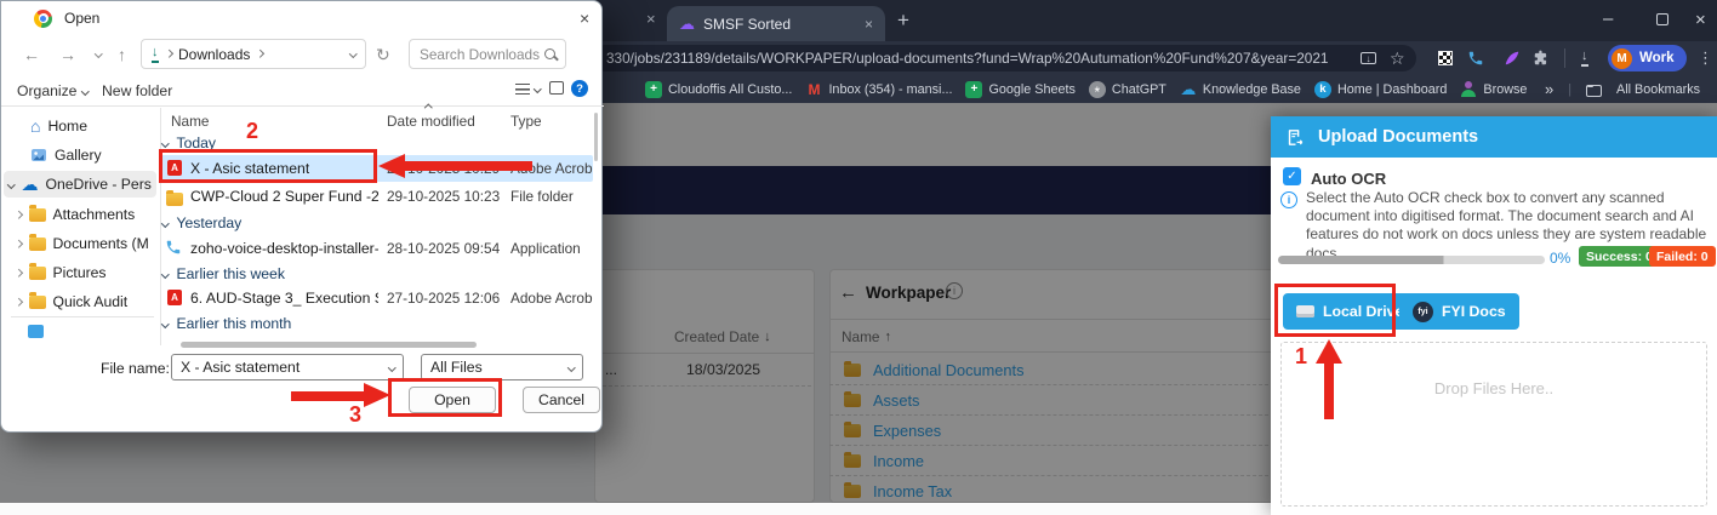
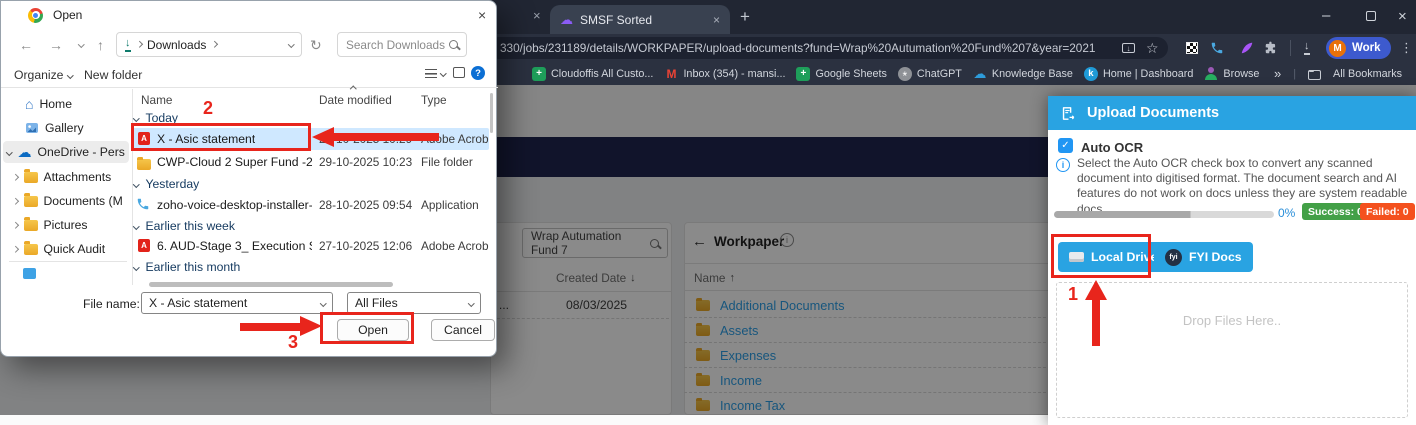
  ×
  ☁
  SMSF Sorted
  ×
  +
  –
  ×
  330/jobs/231189/details/WORKPAPER/upload-documents?fund=Wrap%20Autumation%20Fund%207&year=2021
  ↓
  ☆
  ↓
  M
  Work
  ⋮
  Cloudoffis All Custo...
  Inbox (354) - mansi...
  Google Sheets
  ChatGPT
  ☁
  Knowledge Base
  Home | Dashboard
  »
  |
  All Bookmarks
+ Wrap Autumation Fund 7
  Created Date
  ↓
- 18/03/2025
+ 08/03/2025
  ←
  Workpaper
  i
  Name
  ↑
  Additional Documents
  Assets
  Expenses
  Income
  Income Tax
  Upload Documents
  ✓
  Auto OCR
  i
  Select the Auto OCR check box to convert any scanned document into digitised format. The document search and AI features do not work on docs unless they are system readable docs.
  0%
  Success:
  Failed: 0
  Local Driv
  FYI Docs
  Drop Files Here..
  Open
  ×
  ←
  →
  ↑
  ↓
  Downloads
  ↻
  Search Downloads
  Organize
  New folder
  ?
  ⌂
  Home
  Gallery
  ☁
  OneDrive - Pers
  Attachments
  Documents (M
  Pictures
  Quick Audit
  Name
  Date modified
  Type
  Today
  X - Asic statement
  be Acrob
  CWP-Cloud 2 Super Fund -2
  29-10-2025 10:23
  File folder
  Yesterday
  zoho-voice-desktop-installer-
  28-10-2025 09:54
  Application
  Earlier this week
  27-10-2025 12:06
  Adobe Acrob
  Earlier this month
  File name:
  X - Asic statement
  All Files
  Open
  Cancel
  2
  3
  1
